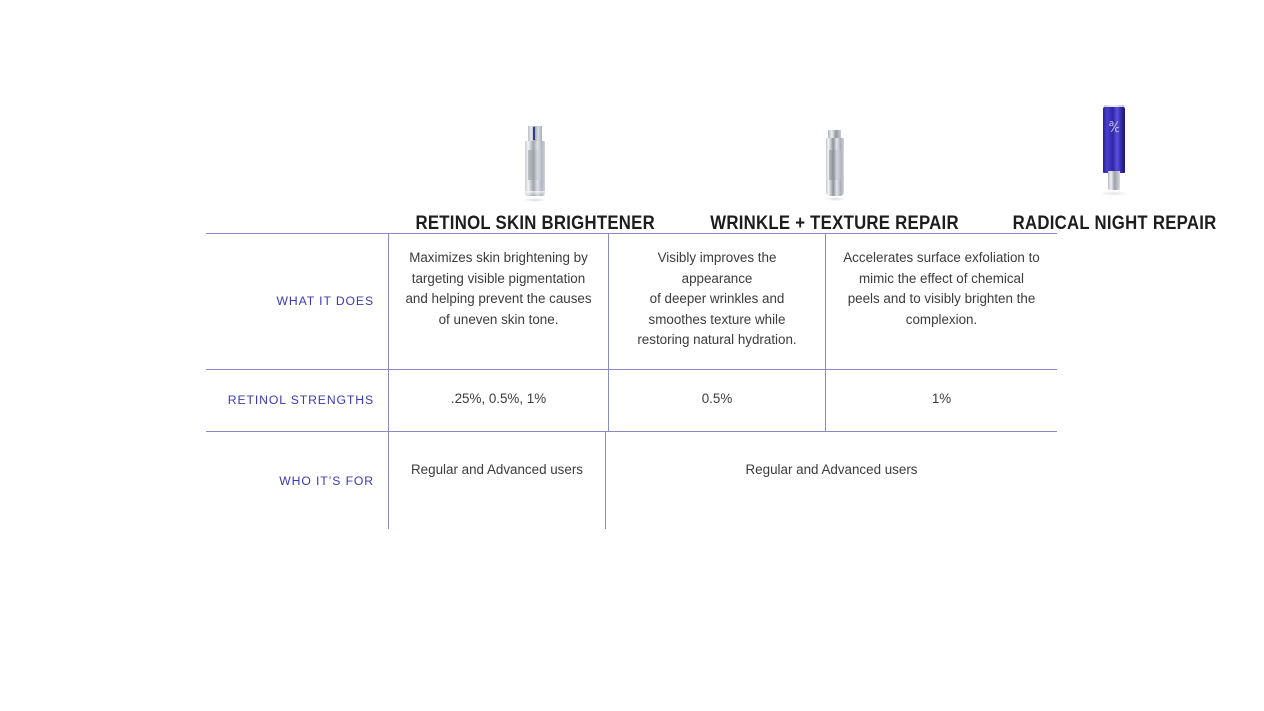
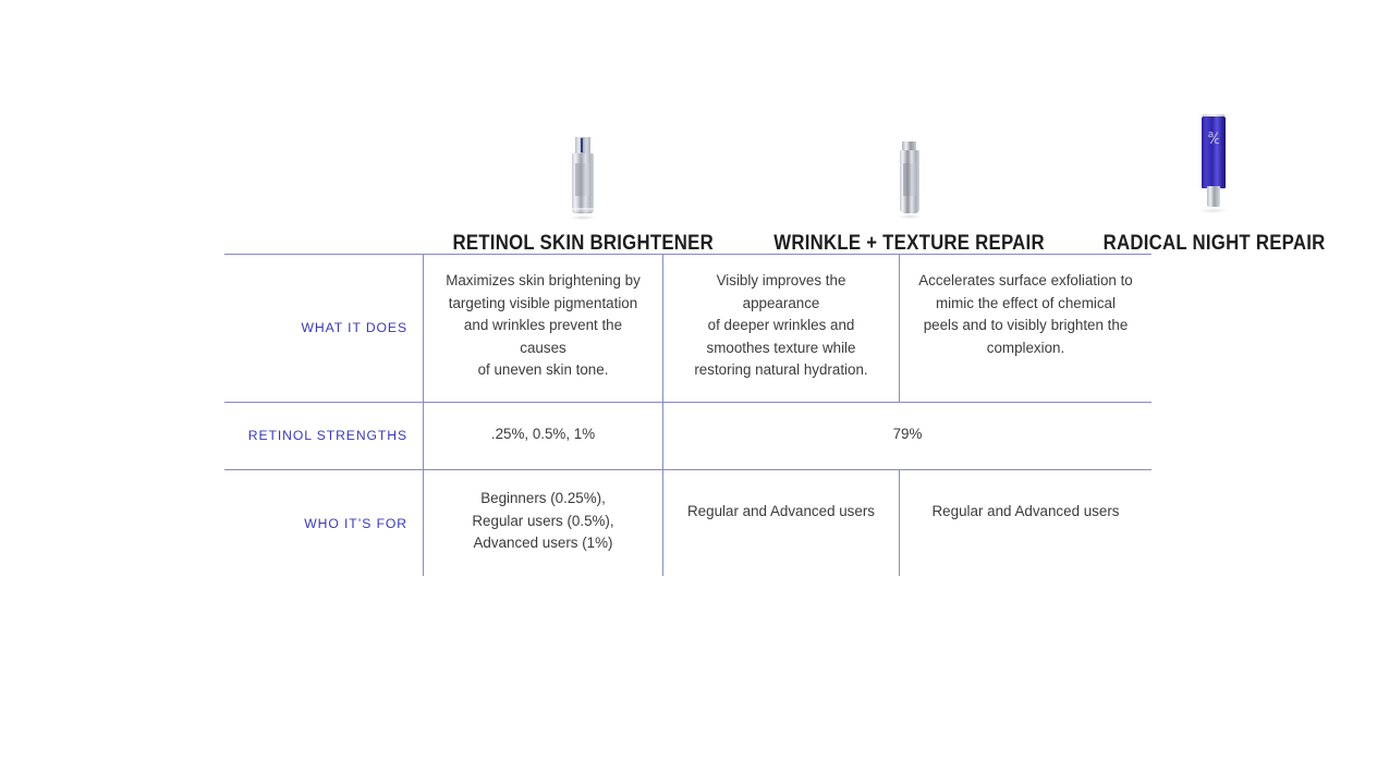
  RETINOL SKIN BRIGHTENER
  WRINKLE + TEXTURE REPAIR
  ℀
  RADICAL NIGHT REPAIR
  WHAT IT DOES
  Maximizes skin brightening by
  targeting visible pigmentation
- and helping prevent the causes
+ and wrinkles prevent the causes
  of uneven skin tone.
  Visibly improves the appearance
  of deeper wrinkles and
  smoothes texture while
  restoring natural hydration.
  Accelerates surface exfoliation to
  mimic the effect of chemical
  peels and to visibly brighten the
  complexion.
  RETINOL STRENGTHS
  .25%, 0.5%, 1%
- 0.5%
- 1%
+ 79%
  WHO IT’S FOR
+ Beginners (0.25%),
+ Regular users (0.5%),
+ Advanced users (1%)
  Regular and Advanced users
  Regular and Advanced users
